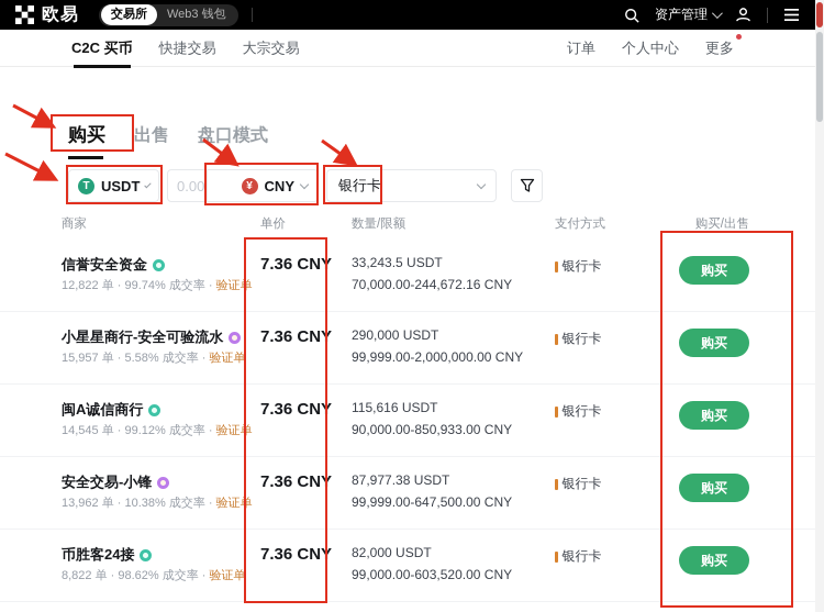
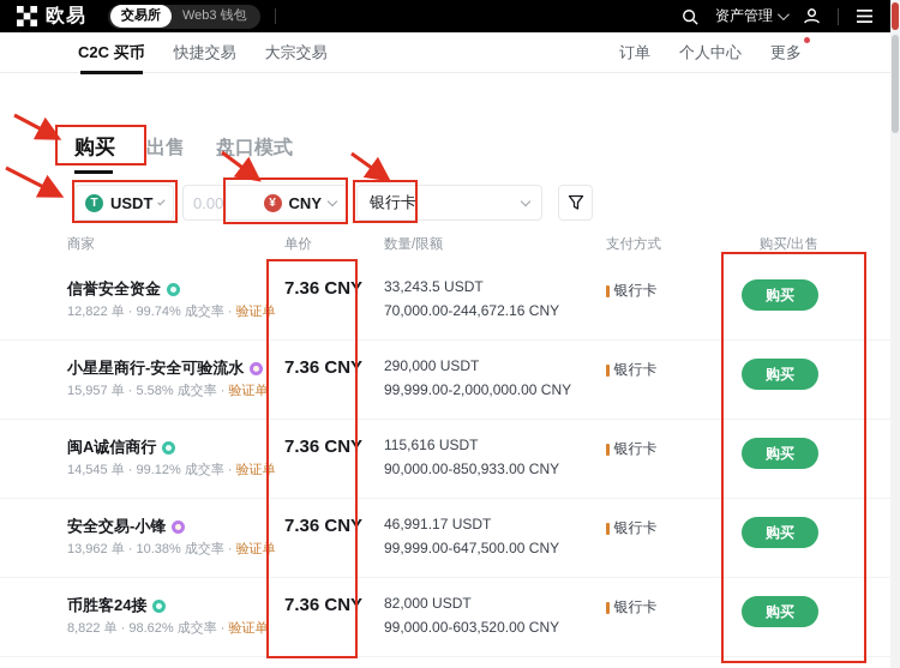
  欧易
  交易所
  Web3 钱包
  资产管理
  C2C 买币
  快捷交易
  大宗交易
  订单
  个人中心
  更多
  购买
  出售
  盘口模式
  T
  USDT
  0.00
  ¥
  CNY
  银行卡
  商家
  单价
  数量/限额
  支付方式
  购买/出售
  信誉安全资金
  12,822 单 · 99.74% 成交率 · 验证单
  7.36 CNY
  33,243.5 USDT
  70,000.00-244,672.16 CNY
  银行卡
  购买
  小星星商行-安全可验流水
  15,957 单 · 5.58% 成交率 · 验证单
  7.36 CNY
  290,000 USDT
  99,999.00-2,000,000.00 CNY
  银行卡
  购买
  闽A诚信商行
  14,545 单 · 99.12% 成交率 · 验证单
  7.36 CNY
  115,616 USDT
  90,000.00-850,933.00 CNY
  银行卡
  购买
  安全交易-小锋
  13,962 单 · 10.38% 成交率 · 验证单
  7.36 CNY
- 87,977.38 USDT
+ 46,991.17 USDT
  99,999.00-647,500.00 CNY
  银行卡
  购买
  币胜客24接
  8,822 单 · 98.62% 成交率 · 验证单
  7.36 CNY
  82,000 USDT
  99,000.00-603,520.00 CNY
  银行卡
  购买
